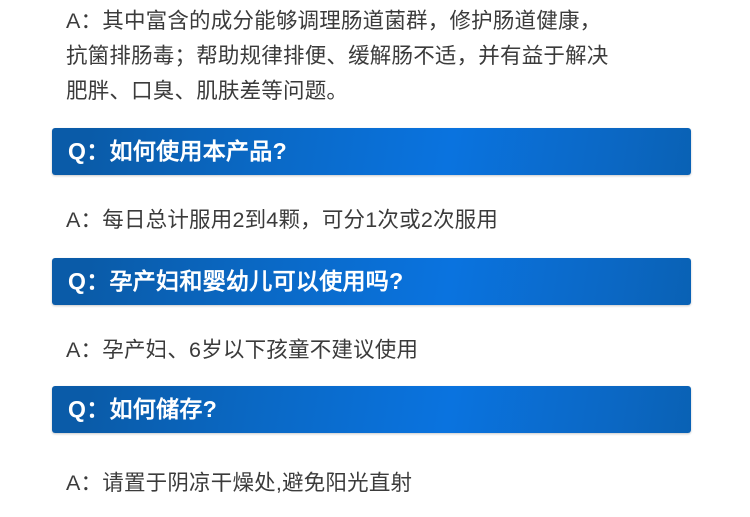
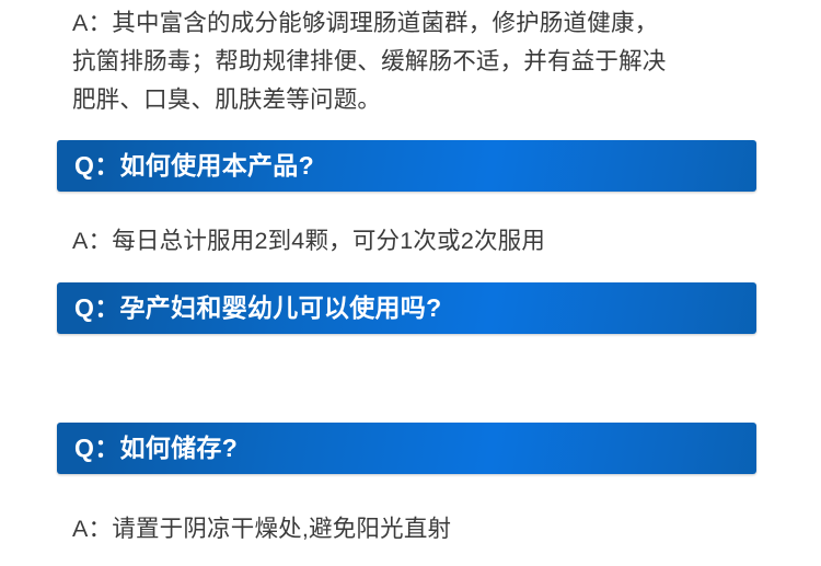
  A：其中富含的成分能够调理肠道菌群，修护肠道健康，
  抗箘排肠毒；帮助规律排便、缓解肠不适，并有益于解决
  肥胖、口臭、肌肤差等问题。
  Q：如何使用本产品?
  A：每日总计服用2到4颗，可分1次或2次服用
  Q：孕产妇和婴幼儿可以使用吗?
- A：孕产妇、6岁以下孩童不建议使用
  Q：如何储存?
  A：请置于阴凉干燥处,避免阳光直射
